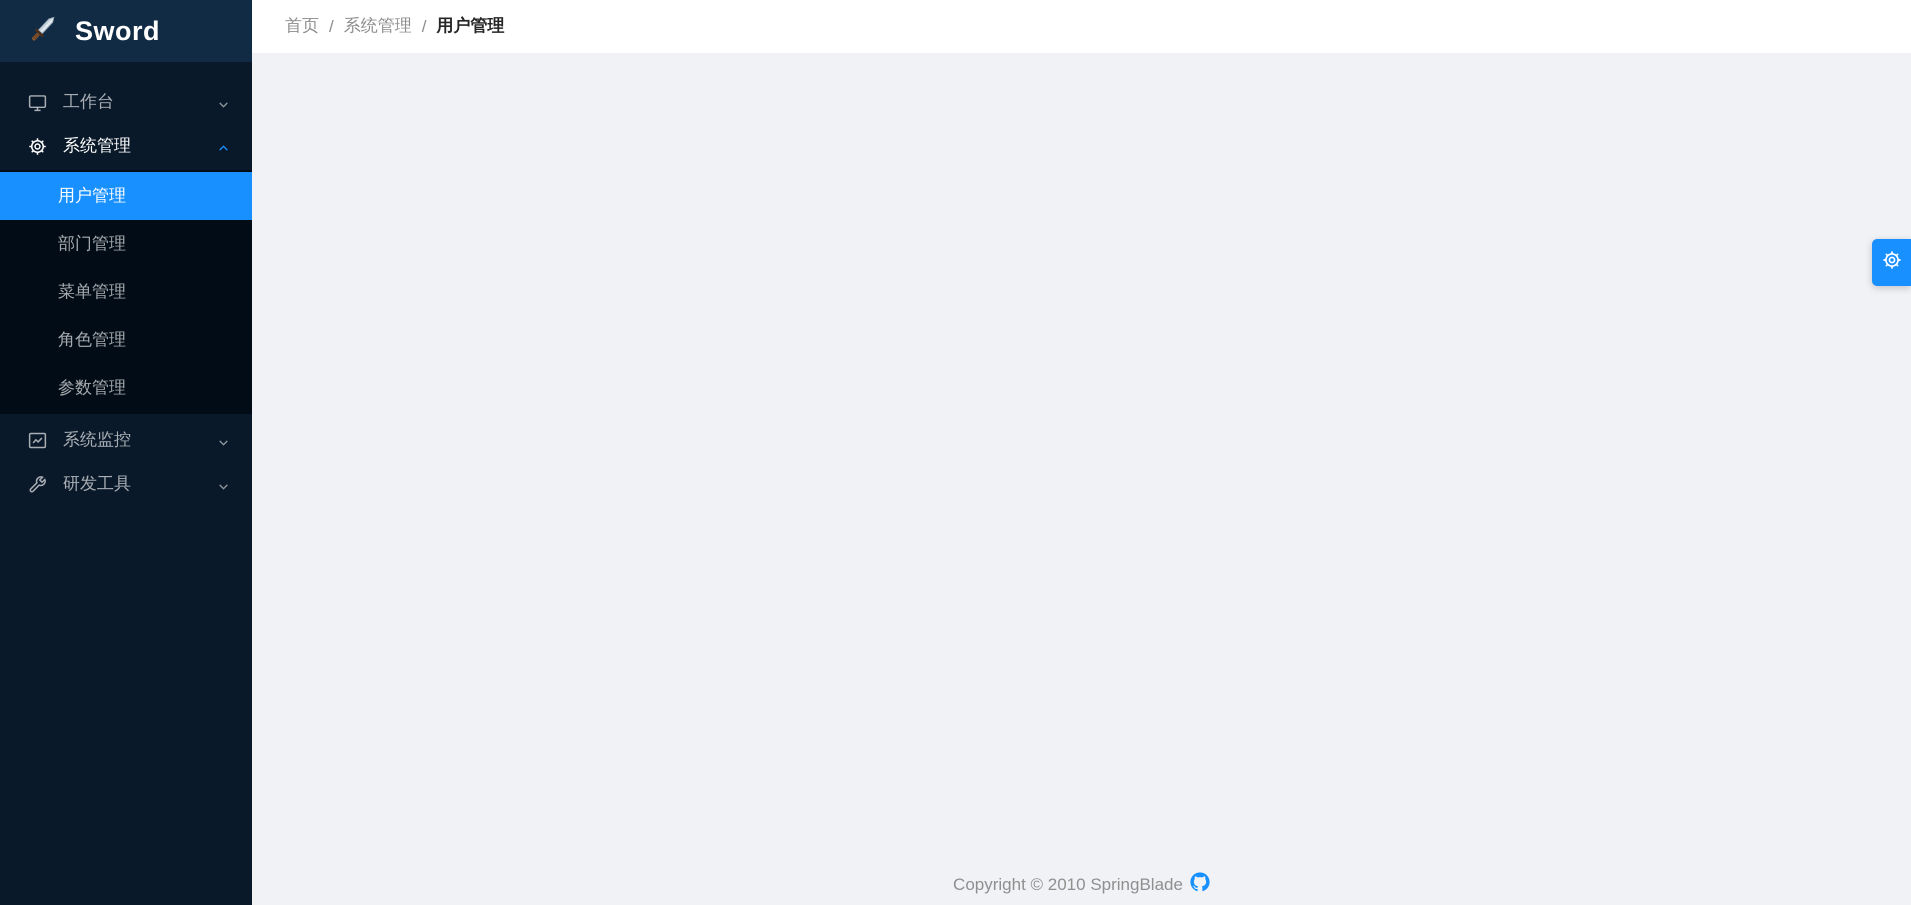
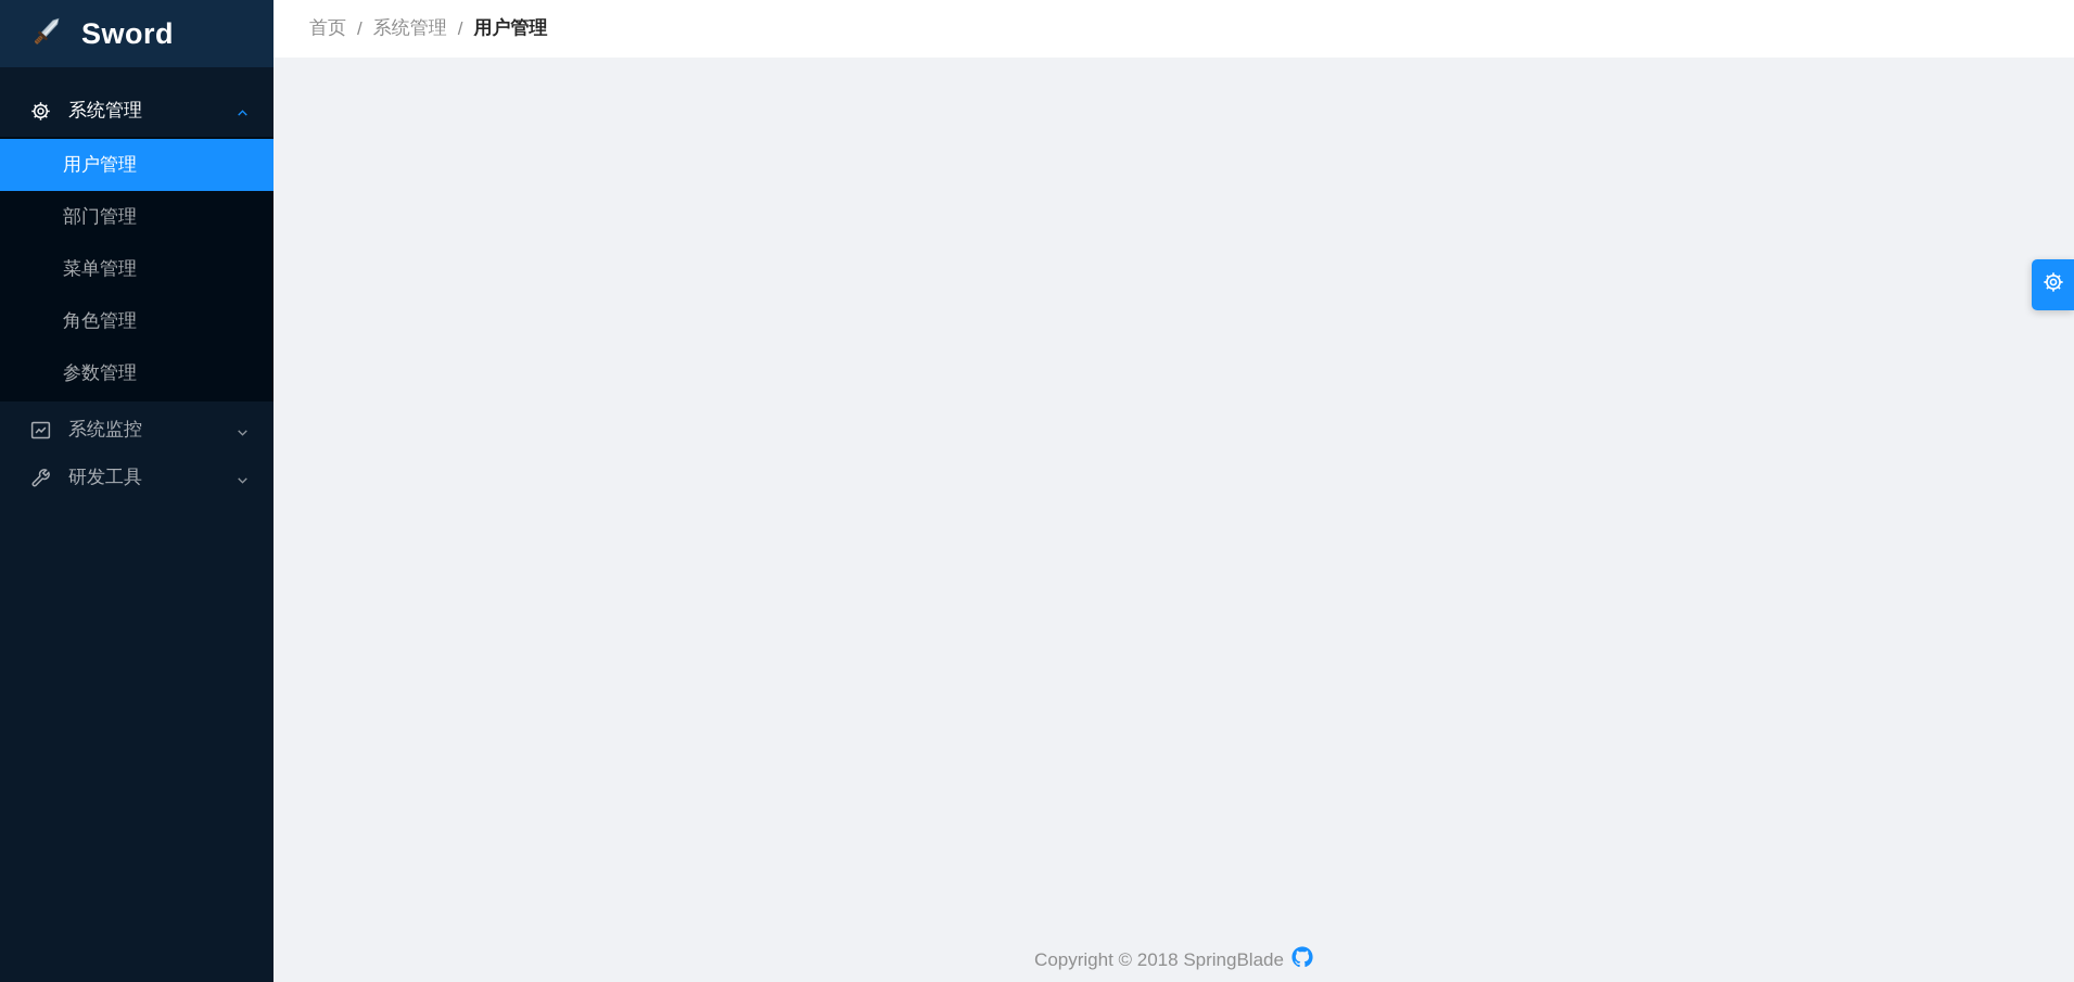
  Sword
- 工作台
  系统管理
  用户管理
  部门管理
  菜单管理
  角色管理
  参数管理
  系统监控
  研发工具
  首页
  /
  系统管理
  /
  用户管理
- Copyright © 2010 SpringBlade
+ Copyright © 2018 SpringBlade
